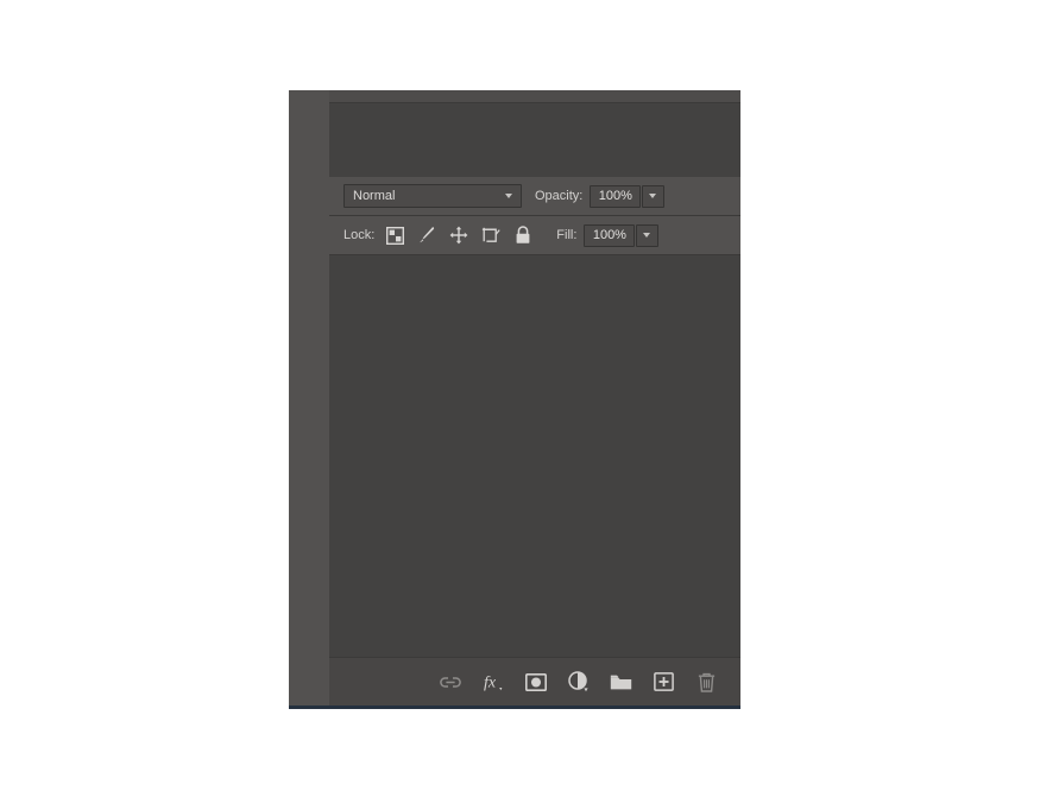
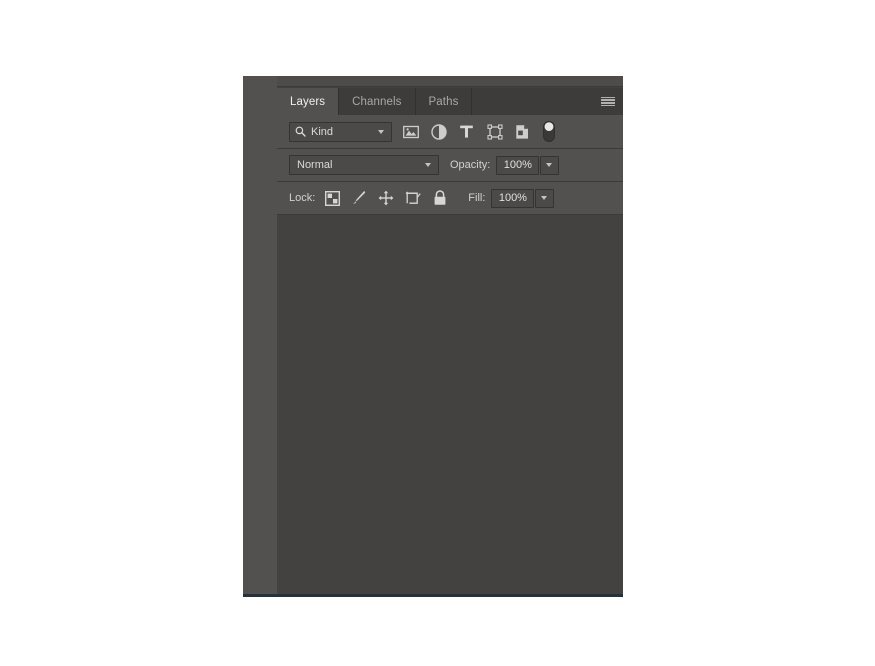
+ Layers
+ Channels
+ Paths
+ Kind
  Normal
  Opacity:
  100%
  Lock:
  Fill:
  100%
- fx
